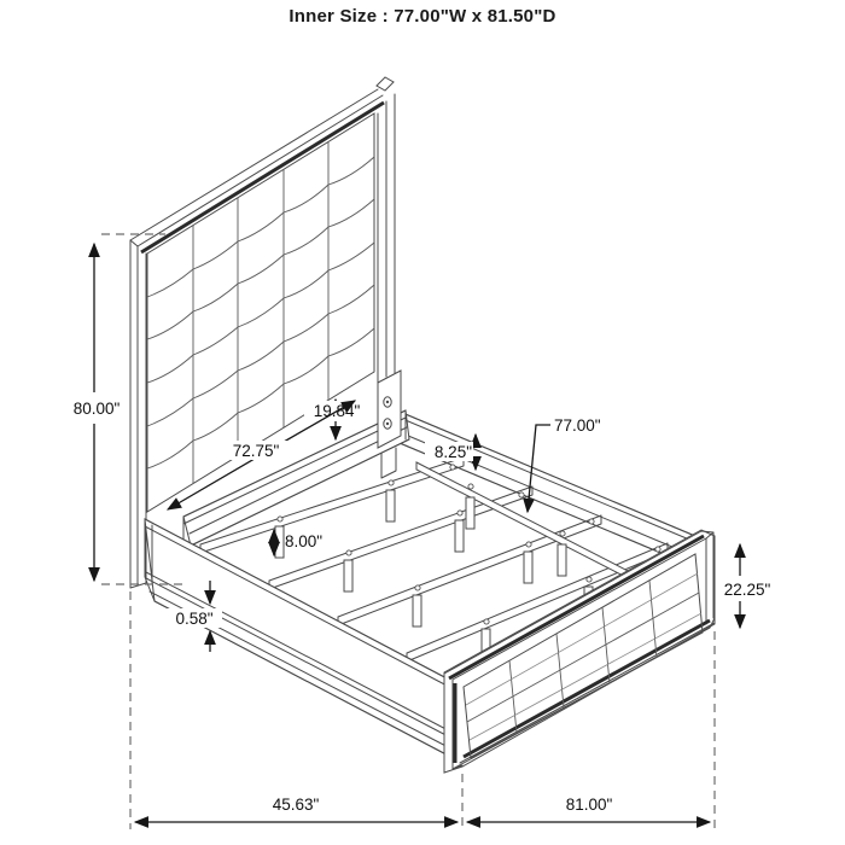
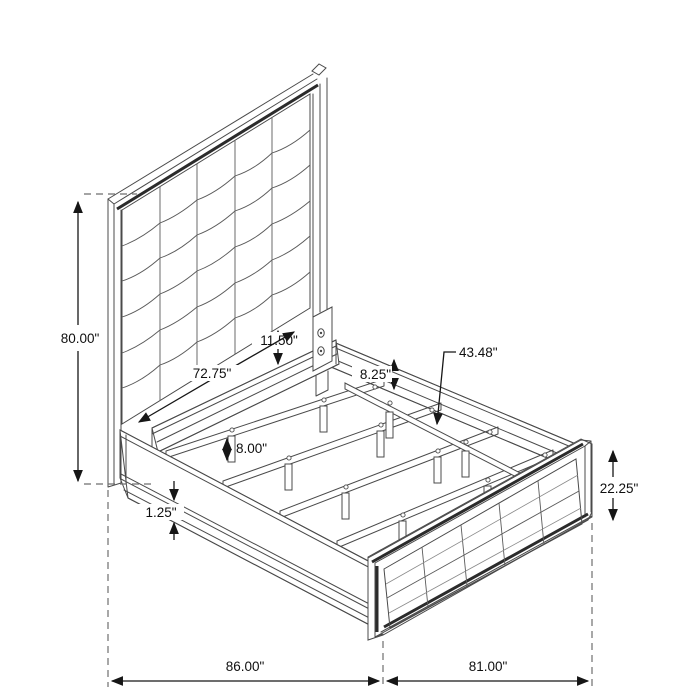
- Inner Size : 77.00"W x 81.50"D
  80.00"
- 19.84"
+ 11.50"
  72.75"
  8.25"
- 77.00"
+ 43.48"
  8.00"
- 0.58"
+ 1.25"
  22.25"
- 45.63"
+ 86.00"
  81.00"
